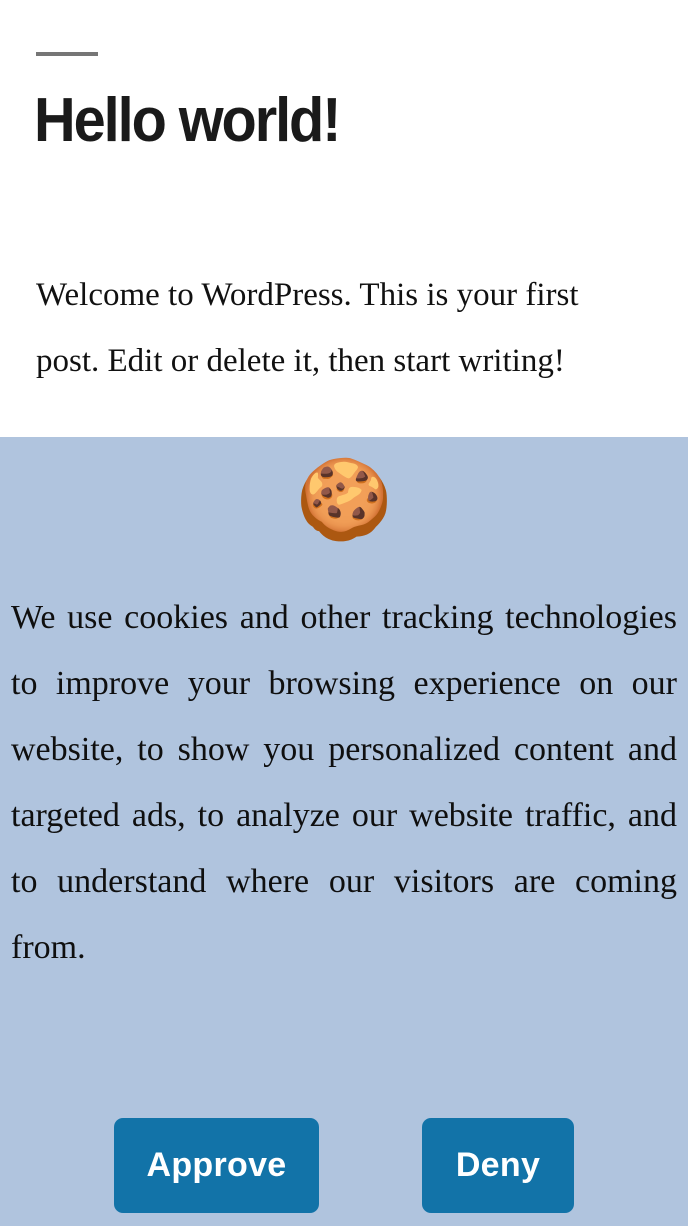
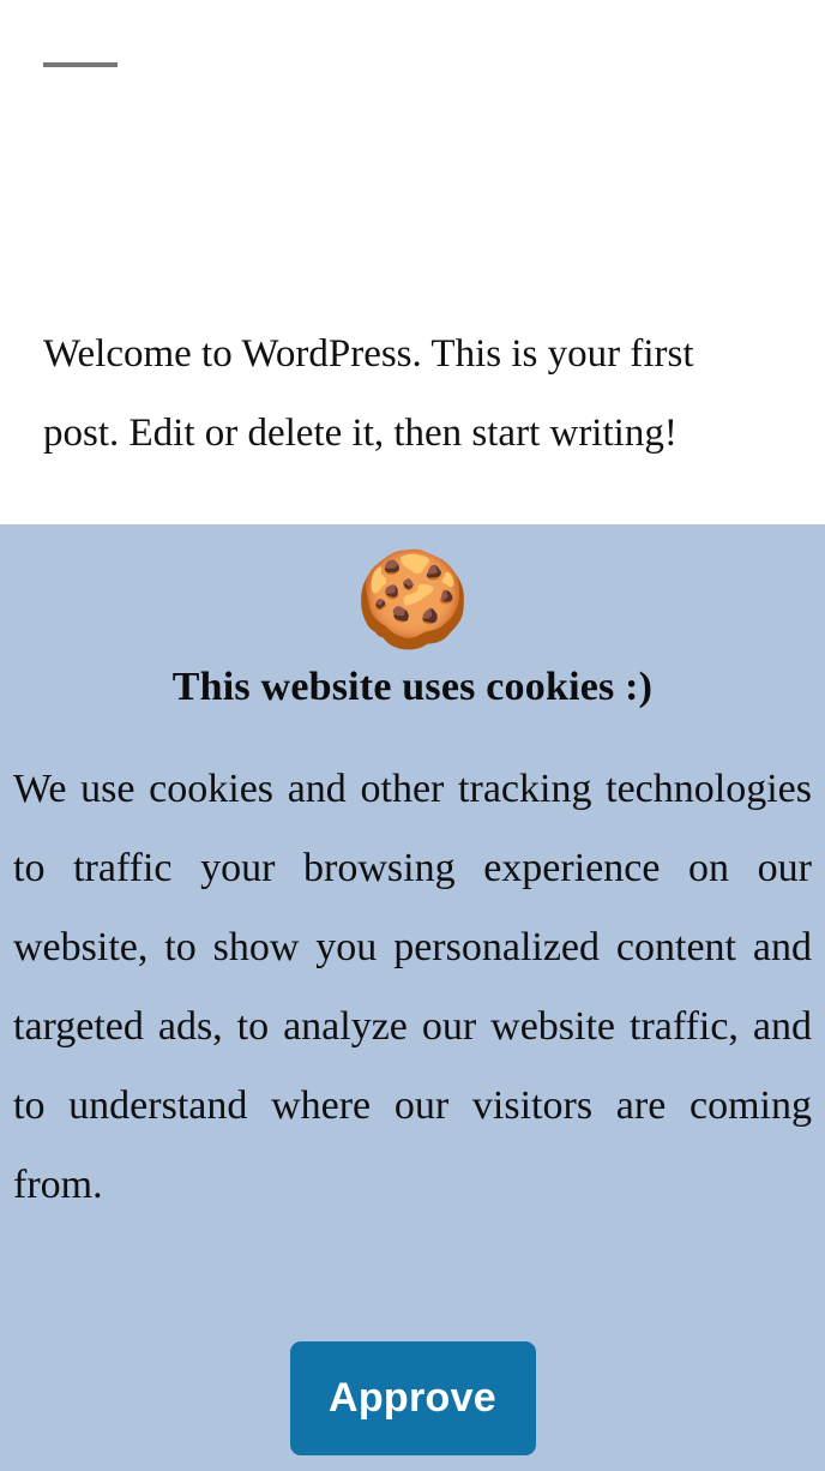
- Hello world!
  Welcome to WordPress. This is your first post. Edit or delete it, then start writing!
  🍪
+ This website uses cookies :)
- We use cookies and other tracking technologies to improve your browsing experience on our website, to show you personalized content and targeted ads, to analyze our website traffic, and to understand where our visitors are coming from.
+ We use cookies and other tracking technologies to traffic your browsing experience on our website, to show you personalized content and targeted ads, to analyze our website traffic, and to understand where our visitors are coming from.
  Approve
- Deny
